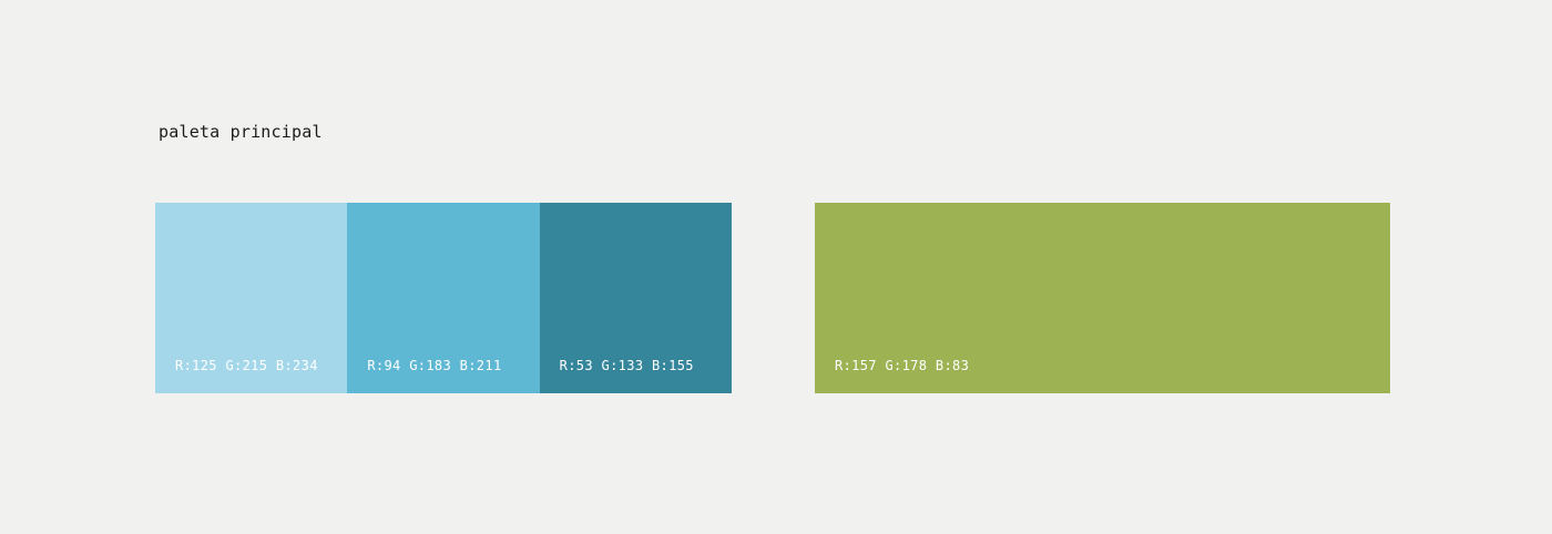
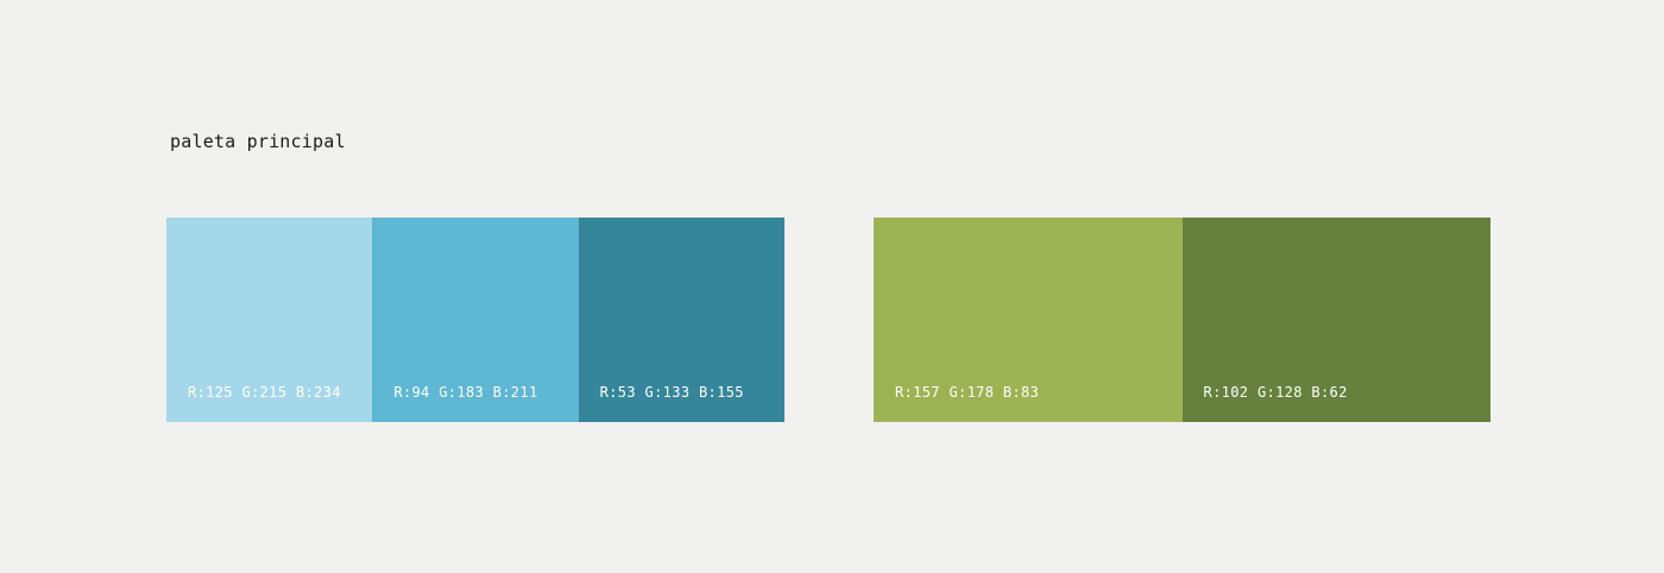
  paleta principal
  R:125 G:215 B:234
  R:94 G:183 B:211
  R:53 G:133 B:155
  R:157 G:178 B:83
+ R:102 G:128 B:62
